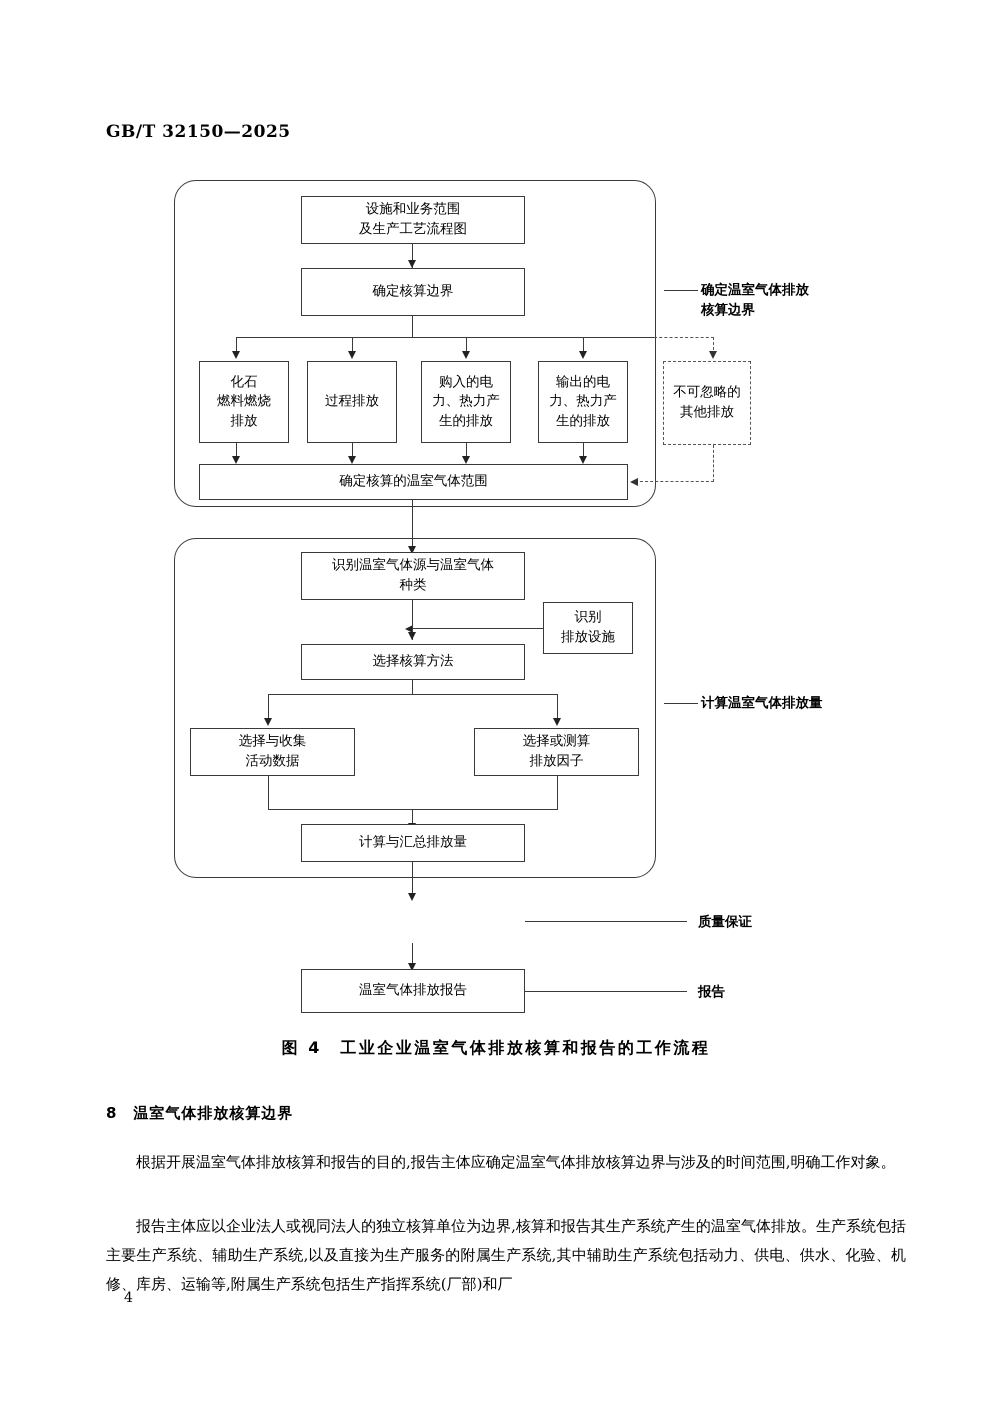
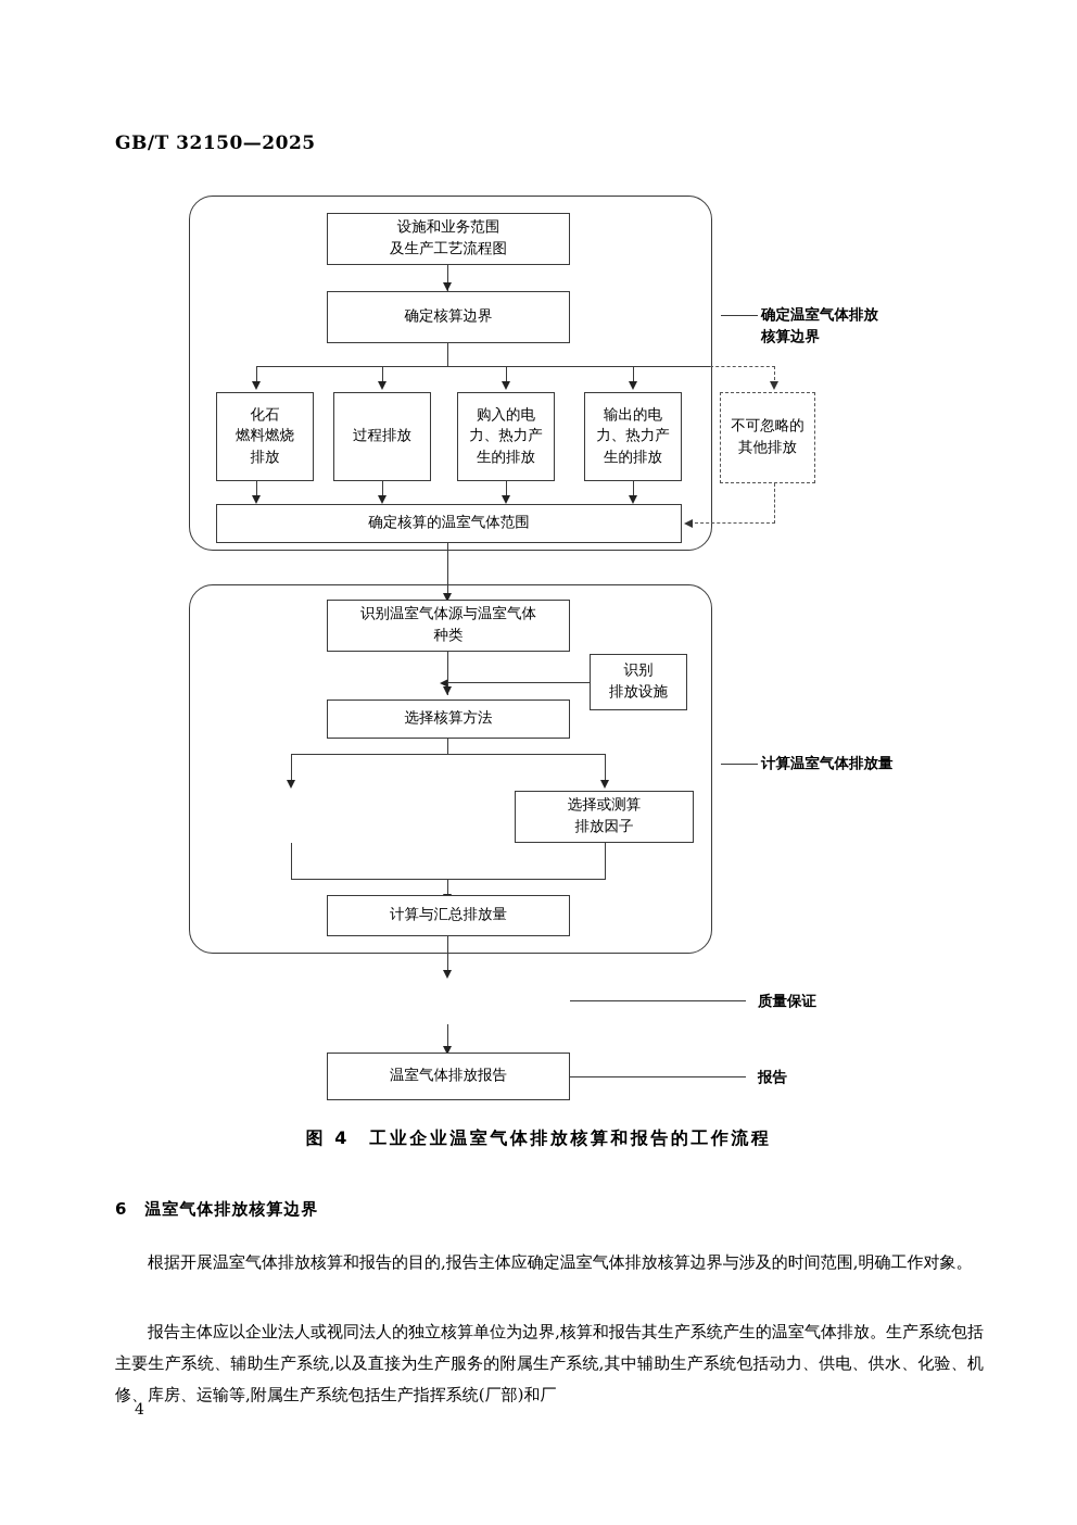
  GB/T 32150—2025
  设施和业务范围
  及生产工艺流程图
  确定核算边界
  化石
  燃料燃烧
  排放
  过程排放
  购入的电
  力、热力产
  生的排放
  输出的电
  力、热力产
  生的排放
  确定核算的温室气体范围
  不可忽略的
  其他排放
  确定温室气体排放
  核算边界
  识别温室气体源与温室气体
  种类
  识别
  排放设施
  选择核算方法
- 选择与收集
- 活动数据
  选择或测算
  排放因子
  计算与汇总排放量
  计算温室气体排放量
  质量保证
  温室气体排放报告
  报告
  图 4 工业企业温室气体排放核算和报告的工作流程
- 8 温室气体排放核算边界
+ 6 温室气体排放核算边界
  根据开展温室气体排放核算和报告的目的,报告主体应确定温室气体排放核算边界与涉及的时间范围,明确工作对象。
  报告主体应以企业法人或视同法人的独立核算单位为边界,核算和报告其生产系统产生的温室气体排放。生产系统包括主要生产系统、辅助生产系统,以及直接为生产服务的附属生产系统,其中辅助生产系统包括动力、供电、供水、化验、机修、库房、运输等,附属生产系统包括生产指挥系统(厂部)和厂
  4
